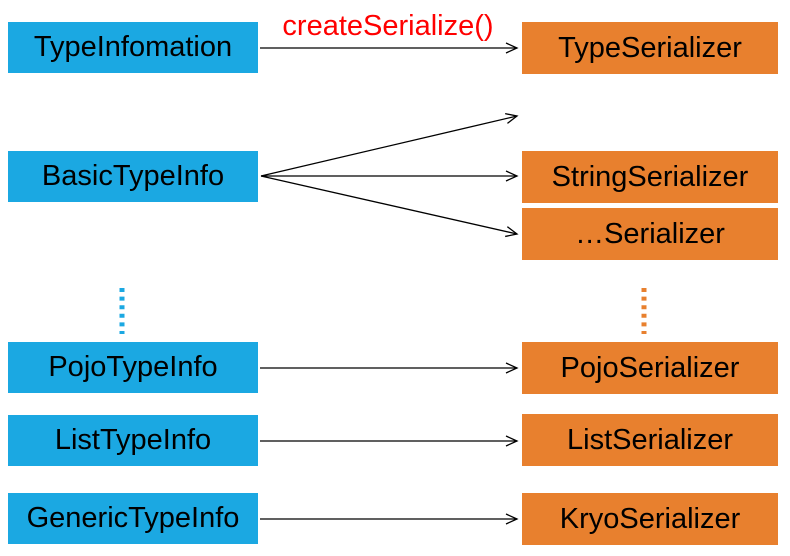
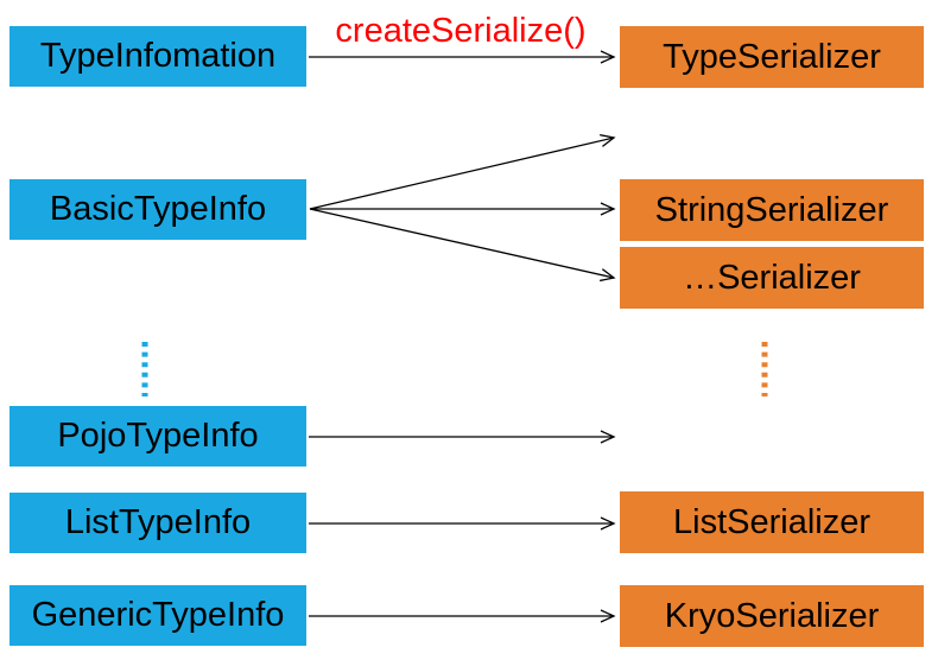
  createSerialize()
  TypeInfomation
  BasicTypeInfo
  PojoTypeInfo
  ListTypeInfo
  GenericTypeInfo
  TypeSerializer
  StringSerializer
  …Serializer
- PojoSerializer
  ListSerializer
  KryoSerializer
